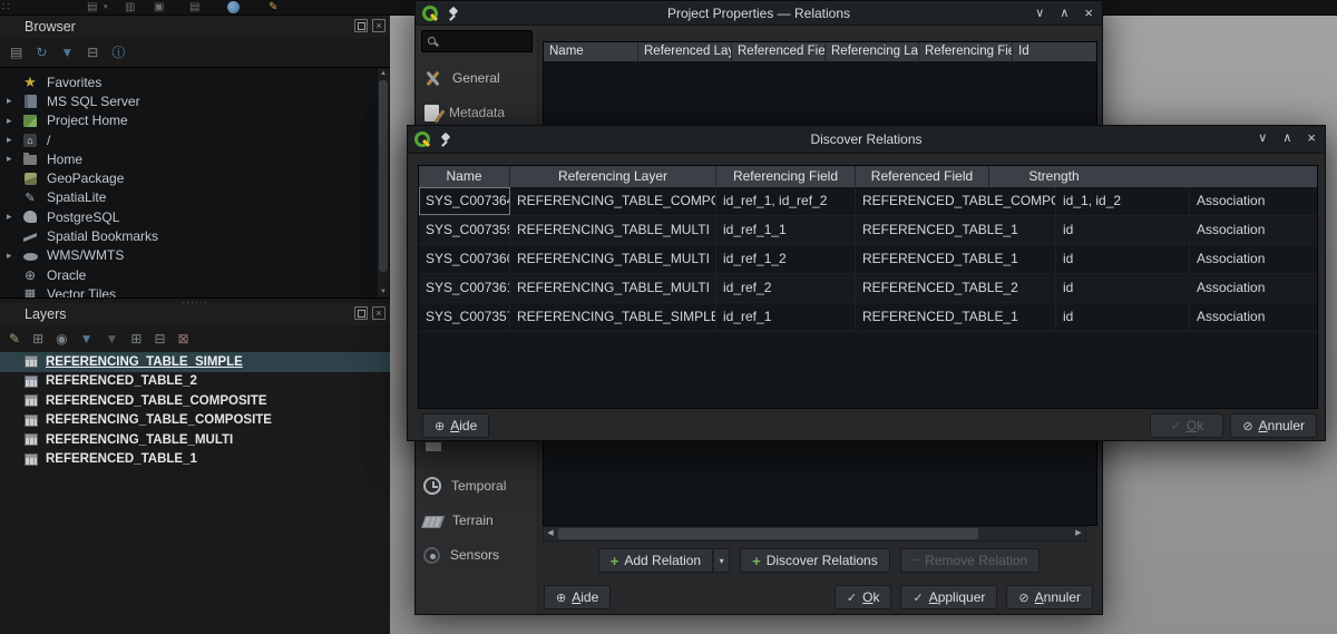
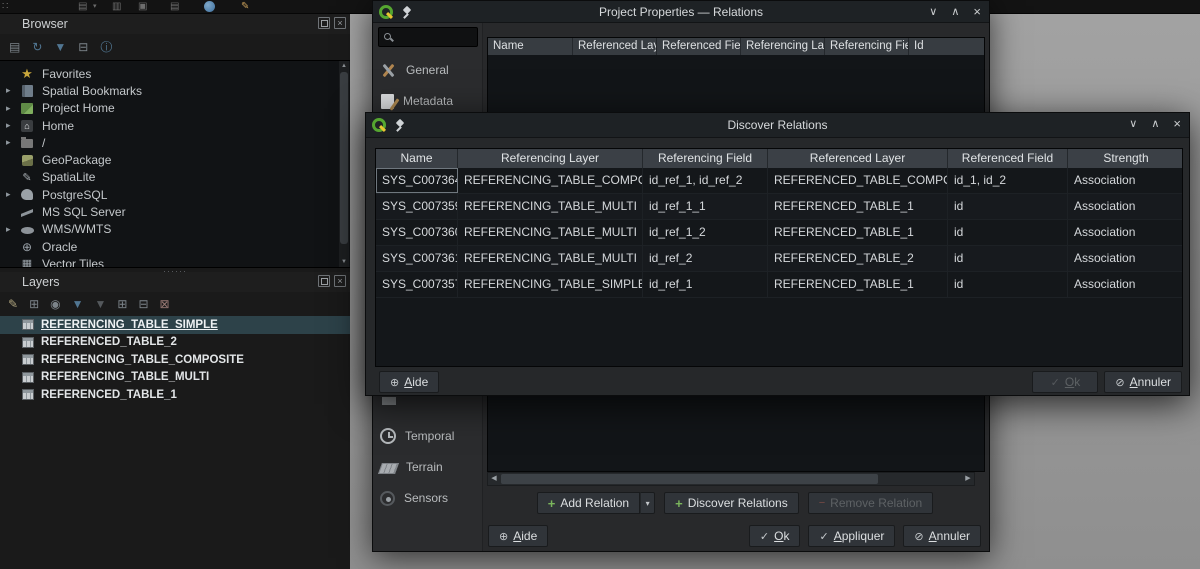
  ∷
  ▤
  ▥
  ▣
  ▤
  ✎
  Browser
  ×
  ▤
  ↻
  ▼
  ⊟
  ⓘ
  ★
  Favorites
  ▸
- MS SQL Server
+ Spatial Bookmarks
  ▸
  Project Home
  ▸
  ⌂
- /
+ Home
  ▸
- Home
+ /
  GeoPackage
  ✎
  SpatiaLite
  ▸
  PostgreSQL
- Spatial Bookmarks
+ MS SQL Server
  ▸
  WMS/WMTS
  ⊕
  Oracle
  ▦
  Vector Tiles
  ······
  Layers
  ×
  ✎
  ⊞
  ◉
  ▼
  ▼
  ⊞
  ⊟
  ⊠
  REFERENCING_TABLE_SIMPLE
  REFERENCED_TABLE_2
- REFERENCED_TABLE_COMPOSITE
  REFERENCING_TABLE_COMPOSITE
  REFERENCING_TABLE_MULTI
  REFERENCED_TABLE_1
  Project Properties — Relations
  ∨
  ∧
  ×
  General
  Metadata
  Temporal
  Terrain
  Sensors
  Name
  Referenced Lay
  Referenced Fie
  Referencing La
  Referencing Fie
  Id
  +
  Add Relation
  ▾
  +
  Discover Relations
  −
  Remove Relation
  ⊕
  Aide
  ✓
  Ok
  ✓
  Appliquer
  ⊘
  Annuler
  Discover Relations
  ∨
  ∧
  ×
  Name
  Referencing Layer
  Referencing Field
+ Referenced Layer
  Referenced Field
  Strength
  SYS_C00736
  REFERENCING_TABLE_COMPO
  id_ref_1, id_ref_2
  REFERENCED_TABLE_COMPO
  id_1, id_2
  Association
  SYS_C00735
  REFERENCING_TABLE_MULTI
  id_ref_1_1
  REFERENCED_TABLE_1
  id
  Association
  SYS_C00736
  REFERENCING_TABLE_MULTI
  id_ref_1_2
  REFERENCED_TABLE_1
  id
  Association
  SYS_C00736
  REFERENCING_TABLE_MULTI
  id_ref_2
  REFERENCED_TABLE_2
  id
  Association
  SYS_C00735
  REFERENCING_TABLE_SIMPLE
  id_ref_1
  REFERENCED_TABLE_1
  id
  Association
  ⊕
  Aide
  ✓
  Ok
  ⊘
  Annuler
